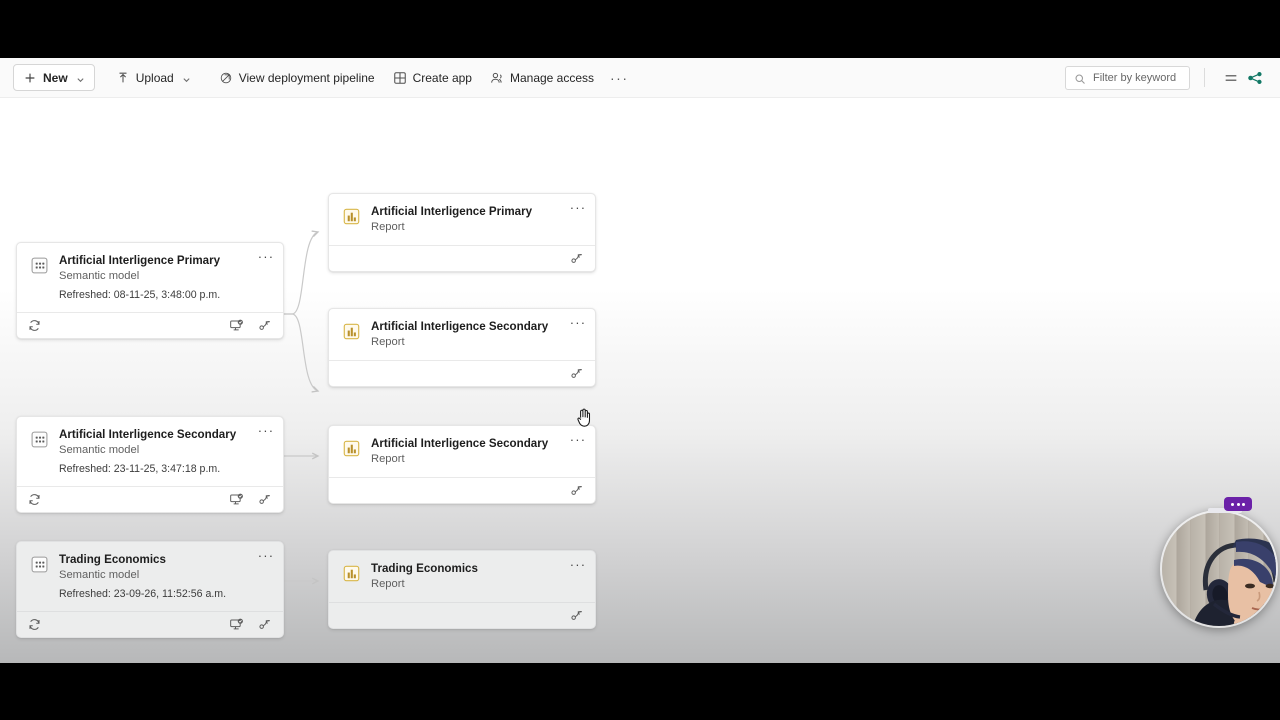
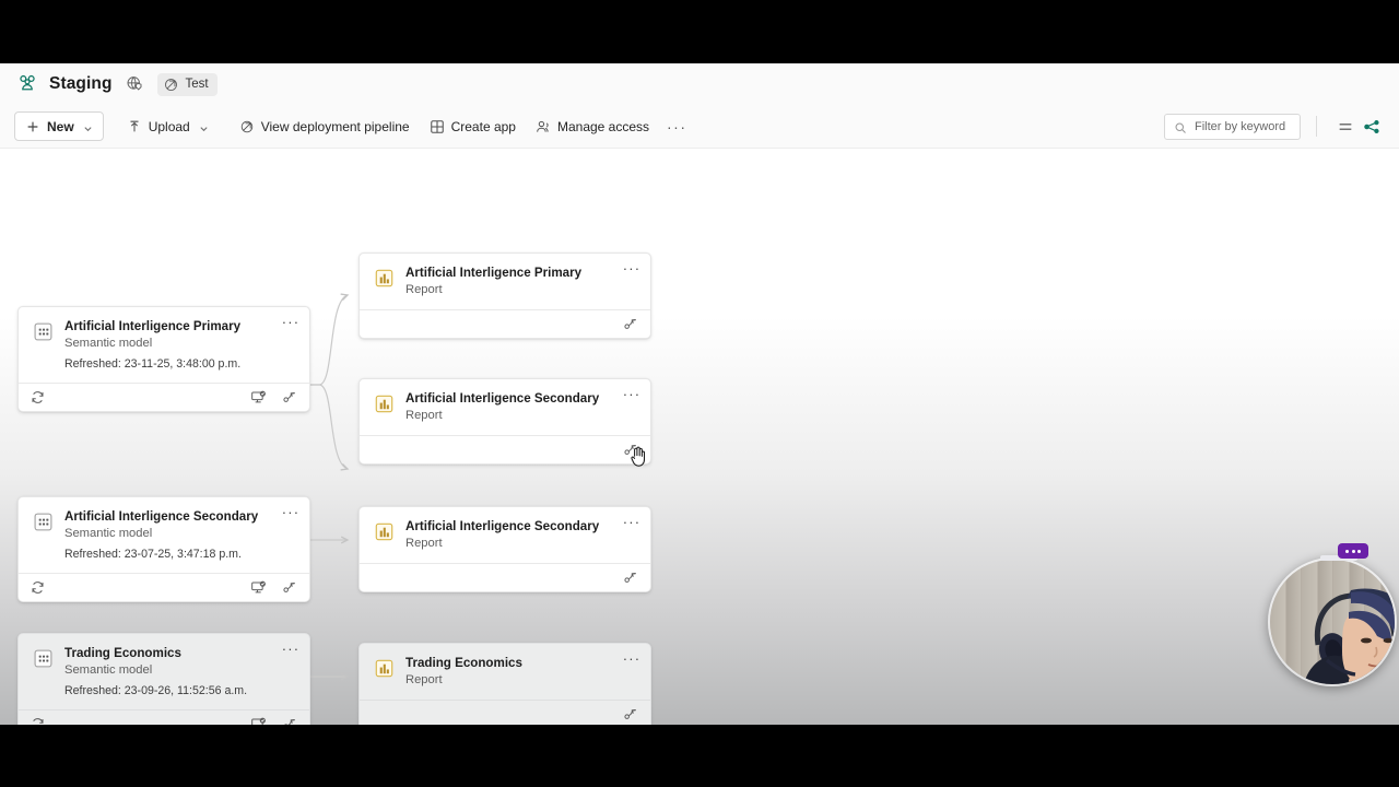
+ Staging
+ Test
  New
  Upload
  View deployment pipeline
  Create app
  Manage access
  ···
  Filter by keyword
  Artificial Interligence Primary
  Semantic model
- Refreshed: 08-11-25, 3:48:00 p.m.
+ Refreshed: 23-11-25, 3:48:00 p.m.
  ···
  Artificial Interligence Secondary
  Semantic model
- Refreshed: 23-11-25, 3:47:18 p.m.
+ Refreshed: 23-07-25, 3:47:18 p.m.
  ···
  Trading Economics
  Semantic model
  Refreshed: 23-09-26, 11:52:56 a.m.
  ···
  Artificial Interligence Primary
  Report
  ···
  Artificial Interligence Secondary
  Report
  ···
  Artificial Interligence Secondary
  Report
  ···
  Trading Economics
  Report
  ···
